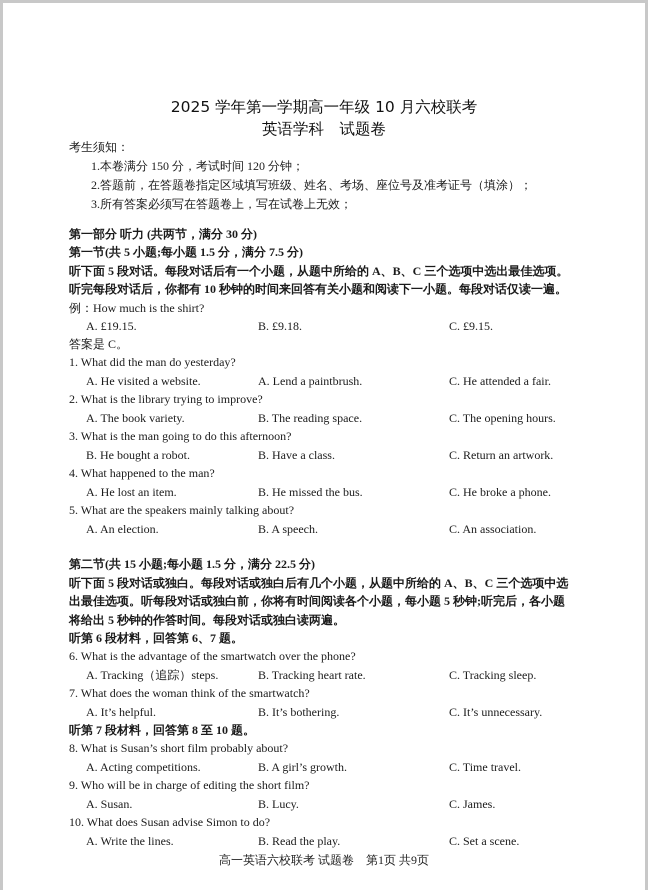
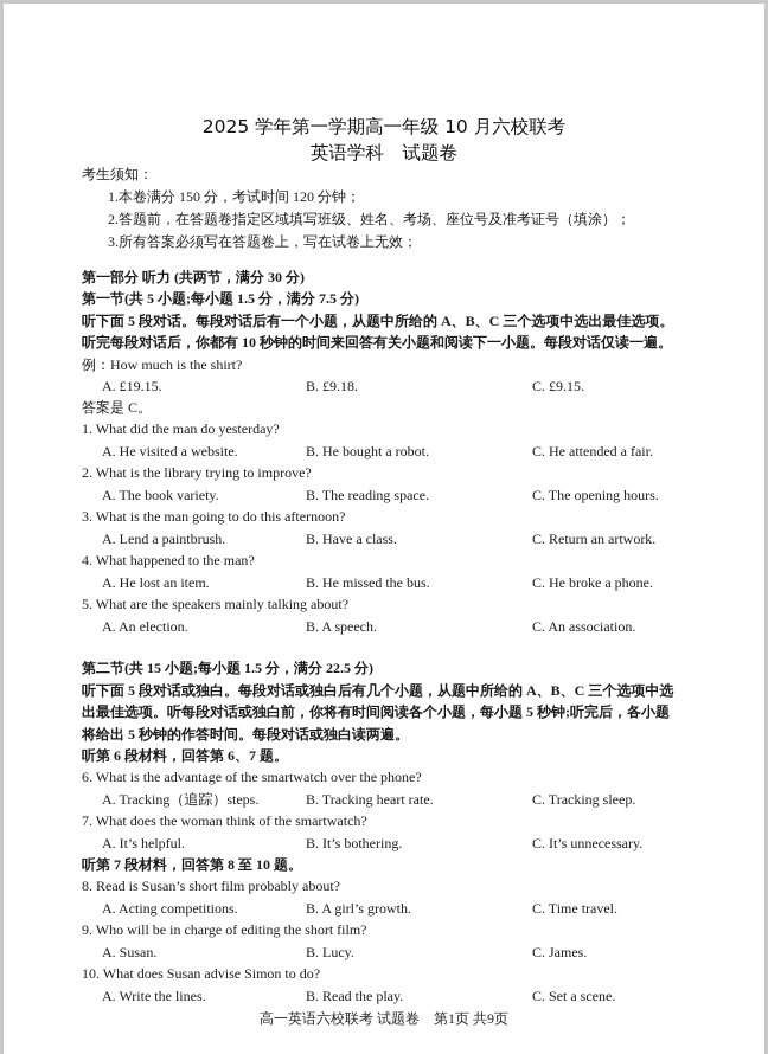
  2025 学年第一学期高一年级 10 月六校联考
  英语学科 试题卷
  考生须知：
  1.本卷满分 150 分，考试时间 120 分钟；
  2.答题前，在答题卷指定区域填写班级、姓名、考场、座位号及准考证号（填涂）；
  3.所有答案必须写在答题卷上，写在试卷上无效；
  第一部分 听力 (共两节，满分 30 分)
  第一节(共 5 小题;每小题 1.5 分，满分 7.5 分)
  听下面 5 段对话。每段对话后有一个小题，从题中所给的 A、B、C 三个选项中选出最佳选项。
  听完每段对话后，你都有 10 秒钟的时间来回答有关小题和阅读下一小题。每段对话仅读一遍。
  例：How much is the shirt?
  A. £19.15.
  B. £9.18.
  C. £9.15.
  答案是 C。
  1. What did the man do yesterday?
  A. He visited a website.
- A. Lend a paintbrush.
+ B. He bought a robot.
  C. He attended a fair.
  2. What is the library trying to improve?
  A. The book variety.
  B. The reading space.
  C. The opening hours.
  3. What is the man going to do this afternoon?
- B. He bought a robot.
+ A. Lend a paintbrush.
  B. Have a class.
  C. Return an artwork.
  4. What happened to the man?
  A. He lost an item.
  B. He missed the bus.
  C. He broke a phone.
  5. What are the speakers mainly talking about?
  A. An election.
  B. A speech.
  C. An association.
  第二节(共 15 小题;每小题 1.5 分，满分 22.5 分)
  听下面 5 段对话或独白。每段对话或独白后有几个小题，从题中所给的 A、B、C 三个选项中选
  出最佳选项。听每段对话或独白前，你将有时间阅读各个小题，每小题 5 秒钟;听完后，各小题
  将给出 5 秒钟的作答时间。每段对话或独白读两遍。
  听第 6 段材料，回答第 6、7 题。
  6. What is the advantage of the smartwatch over the phone?
  A. Tracking（追踪）steps.
  B. Tracking heart rate.
  C. Tracking sleep.
  7. What does the woman think of the smartwatch?
  A. It’s helpful.
  B. It’s bothering.
  C. It’s unnecessary.
  听第 7 段材料，回答第 8 至 10 题。
- 8. What is Susan’s short film probably about?
+ 8. Read is Susan’s short film probably about?
  A. Acting competitions.
  B. A girl’s growth.
  C. Time travel.
  9. Who will be in charge of editing the short film?
  A. Susan.
  B. Lucy.
  C. James.
  10. What does Susan advise Simon to do?
  A. Write the lines.
  B. Read the play.
  C. Set a scene.
  高一英语六校联考 试题卷 第1页 共9页
